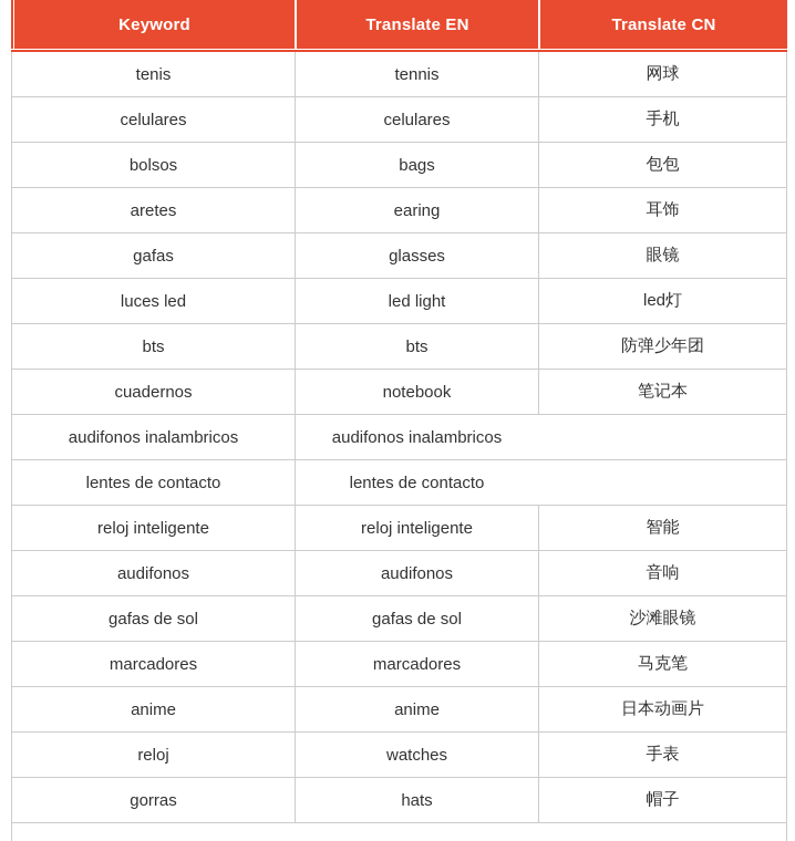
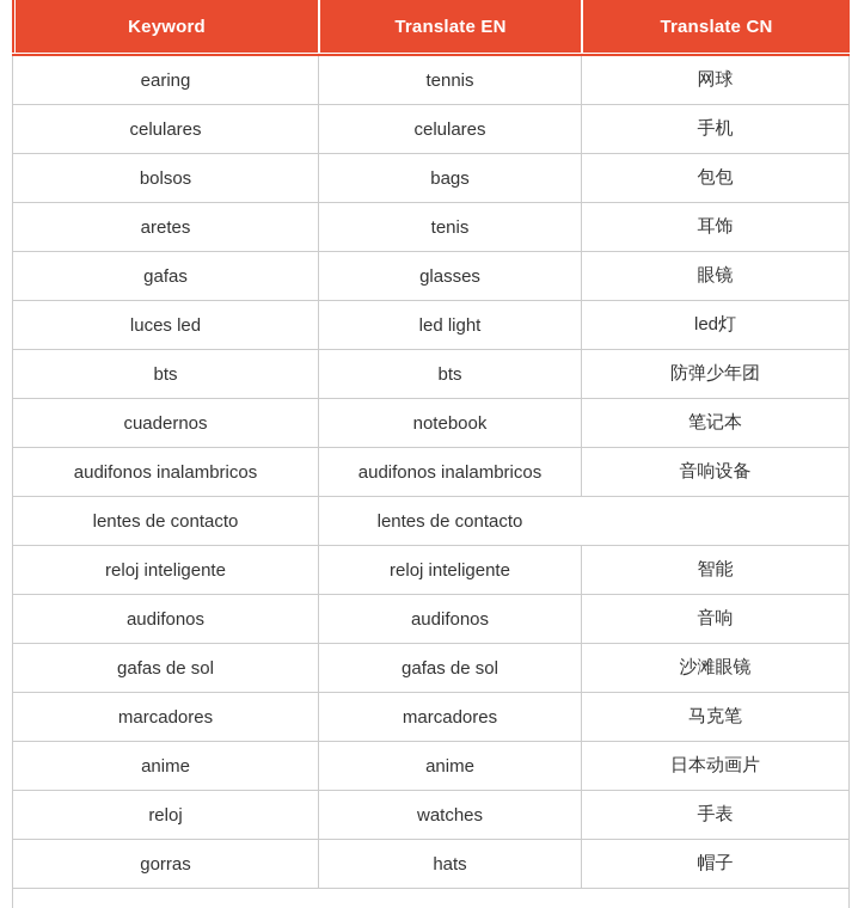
  Keyword
  Translate EN
  Translate CN
- tenis
+ earing
  tennis
  网球
  celulares
  celulares
  手机
  bolsos
  bags
  包包
  aretes
- earing
+ tenis
  耳饰
  gafas
  glasses
  眼镜
  luces led
  led light
  led灯
  bts
  bts
  防弹少年团
  cuadernos
  notebook
  笔记本
  audifonos inalambricos
  audifonos inalambricos
+ 音响设备
  lentes de contacto
  lentes de contacto
  reloj inteligente
  reloj inteligente
  智能
  audifonos
  audifonos
  音响
  gafas de sol
  gafas de sol
  沙滩眼镜
  marcadores
  marcadores
  马克笔
  anime
  anime
  日本动画片
  reloj
  watches
  手表
  gorras
  hats
  帽子
